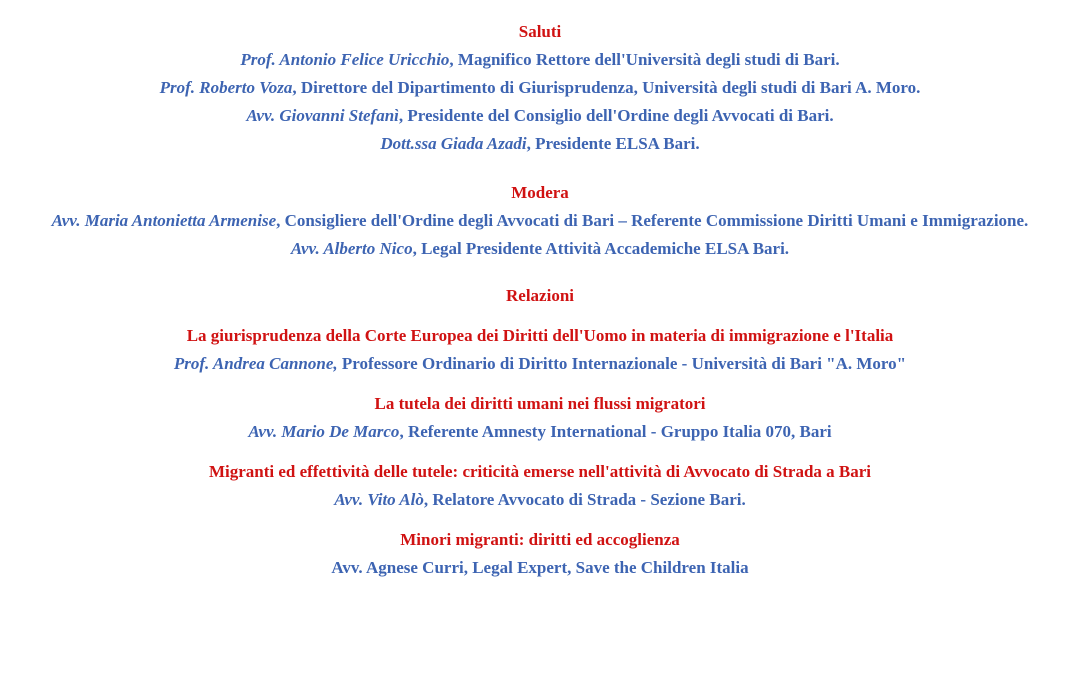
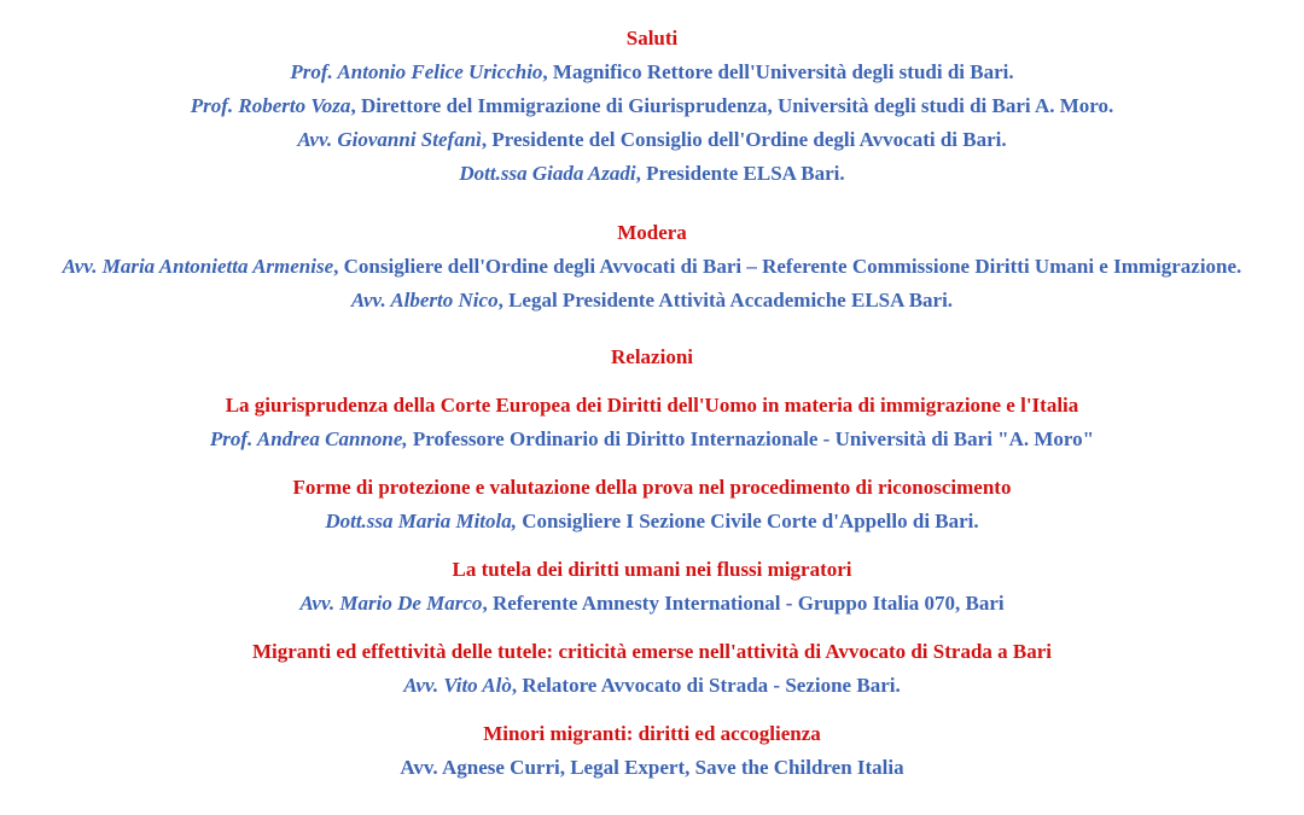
  Saluti
  Prof. Antonio Felice Uricchio, Magnifico Rettore dell'Università degli studi di Bari.
- Prof. Roberto Voza, Direttore del Dipartimento di Giurisprudenza, Università degli studi di Bari A. Moro.
+ Prof. Roberto Voza, Direttore del Immigrazione di Giurisprudenza, Università degli studi di Bari A. Moro.
  Avv. Giovanni Stefanì, Presidente del Consiglio dell'Ordine degli Avvocati di Bari.
  Dott.ssa Giada Azadi, Presidente ELSA Bari.
  Modera
  Avv. Maria Antonietta Armenise, Consigliere dell'Ordine degli Avvocati di Bari – Referente Commissione Diritti Umani e Immigrazione.
  Avv. Alberto Nico, Legal Presidente Attività Accademiche ELSA Bari.
  Relazioni
  La giurisprudenza della Corte Europea dei Diritti dell'Uomo in materia di immigrazione e l'Italia
  Prof. Andrea Cannone, Professore Ordinario di Diritto Internazionale - Università di Bari "A. Moro"
+ Forme di protezione e valutazione della prova nel procedimento di riconoscimento
+ Dott.ssa Maria Mitola, Consigliere I Sezione Civile Corte d'Appello di Bari.
  La tutela dei diritti umani nei flussi migratori
  Avv. Mario De Marco, Referente Amnesty International - Gruppo Italia 070, Bari
  Migranti ed effettività delle tutele: criticità emerse nell'attività di Avvocato di Strada a Bari
  Avv. Vito Alò, Relatore Avvocato di Strada - Sezione Bari.
  Minori migranti: diritti ed accoglienza
  Avv. Agnese Curri, Legal Expert, Save the Children Italia
